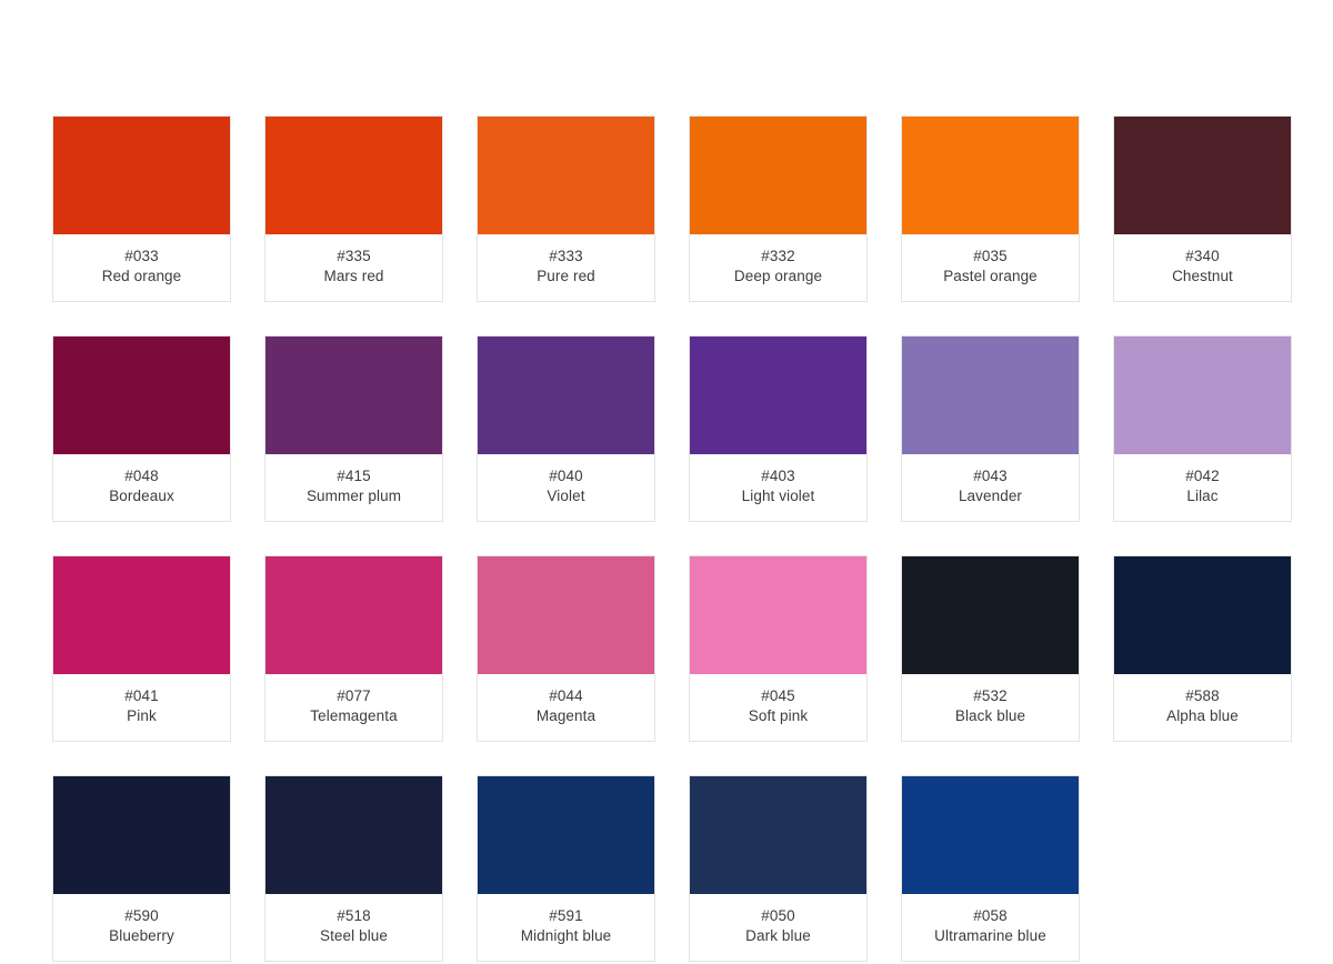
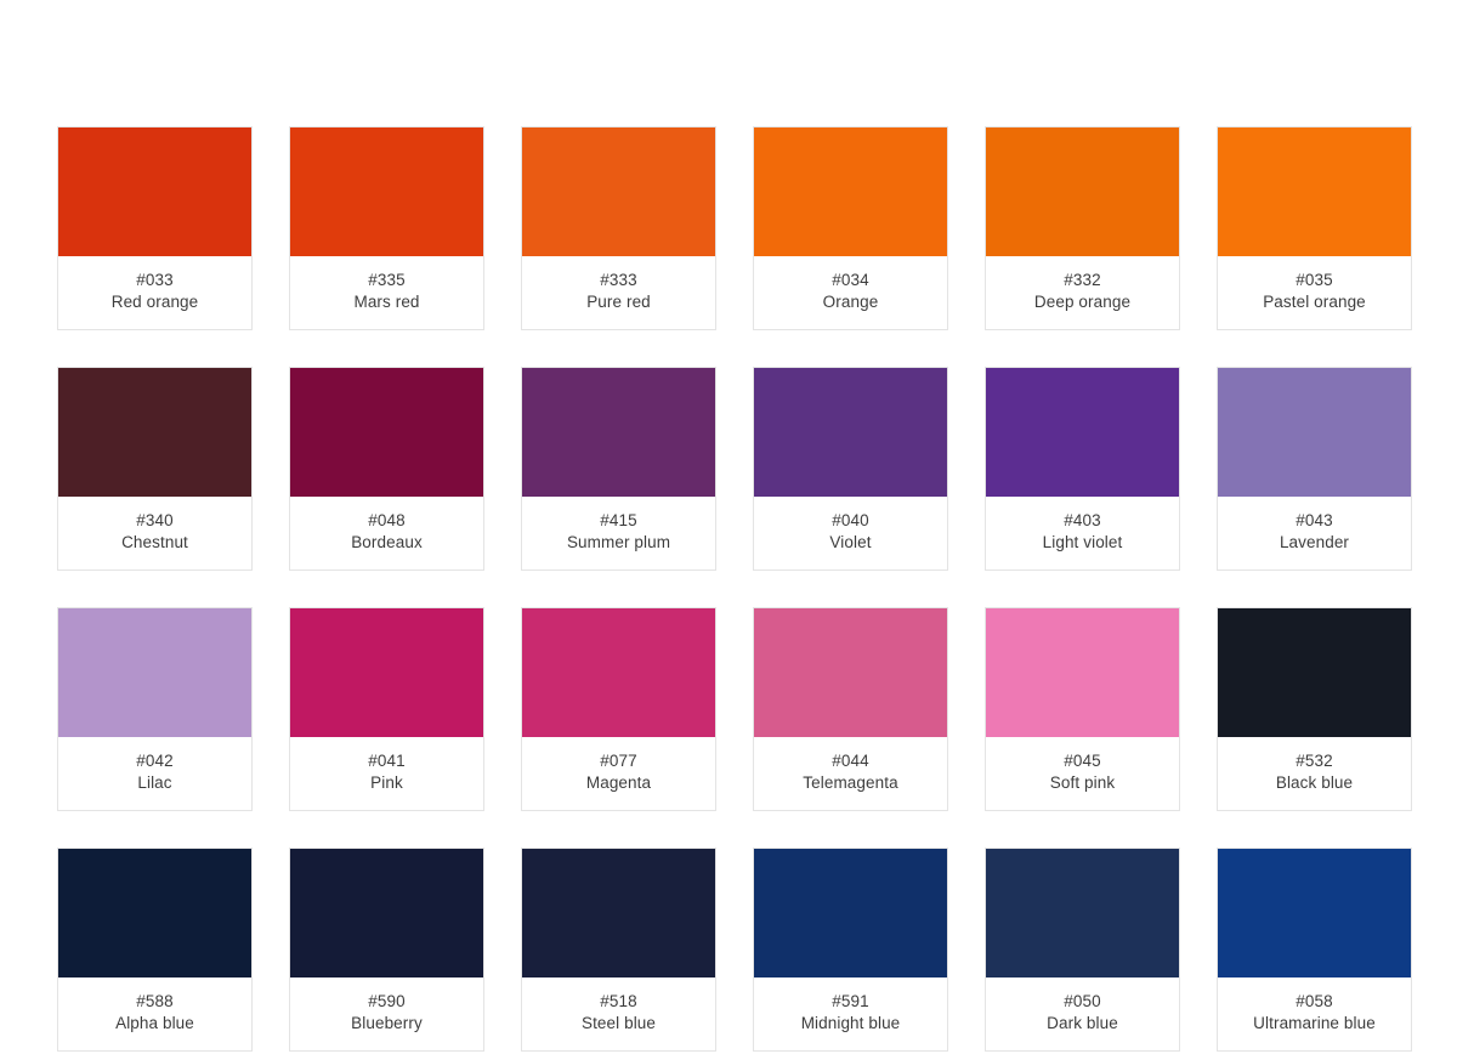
  #033
  Red orange
  #335
  Mars red
  #333
  Pure red
+ #034
+ Orange
  #332
  Deep orange
  #035
  Pastel orange
  #340
  Chestnut
  #048
  Bordeaux
  #415
  Summer plum
  #040
  Violet
  #403
  Light violet
  #043
  Lavender
  #042
  Lilac
  #041
  Pink
  #077
- Telemagenta
+ Magenta
  #044
- Magenta
+ Telemagenta
  #045
  Soft pink
  #532
  Black blue
  #588
  Alpha blue
  #590
  Blueberry
  #518
  Steel blue
  #591
  Midnight blue
  #050
  Dark blue
  #058
  Ultramarine blue
